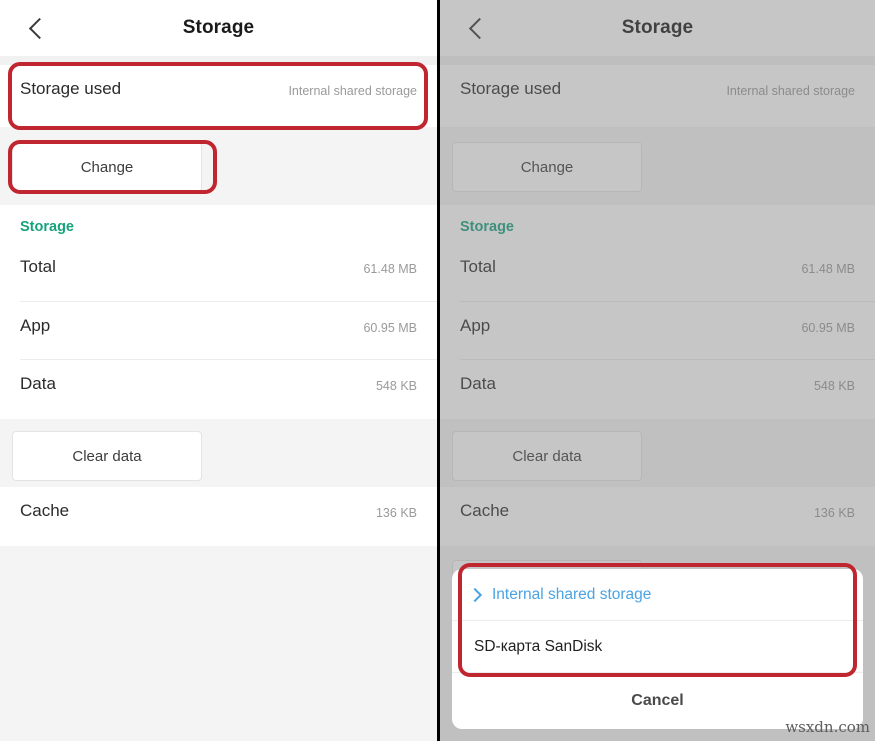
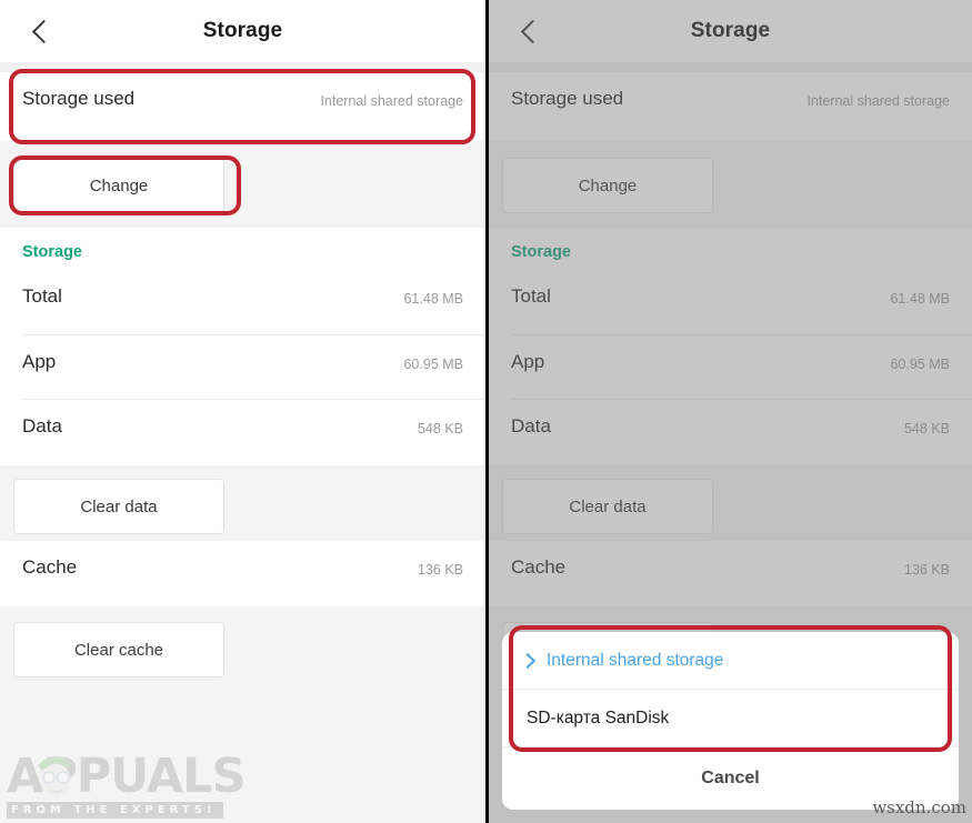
  Storage
  Storage used
  Internal shared storage
  Change
  Storage
  Total
  61.48 MB
  App
  60.95 MB
  Data
  548 KB
  Clear data
  Cache
  136 KB
+ Clear cache
+ APPUALS
+ FROM THE EXPERTS!
  Storage
  Storage used
  Internal shared storage
  Change
  Storage
  Total
  61.48 MB
  App
  60.95 MB
  Data
  548 KB
  Clear data
  Cache
  136 KB
  Internal shared storage
  SD-карта SanDisk
  Cancel
  wsxdn.com
